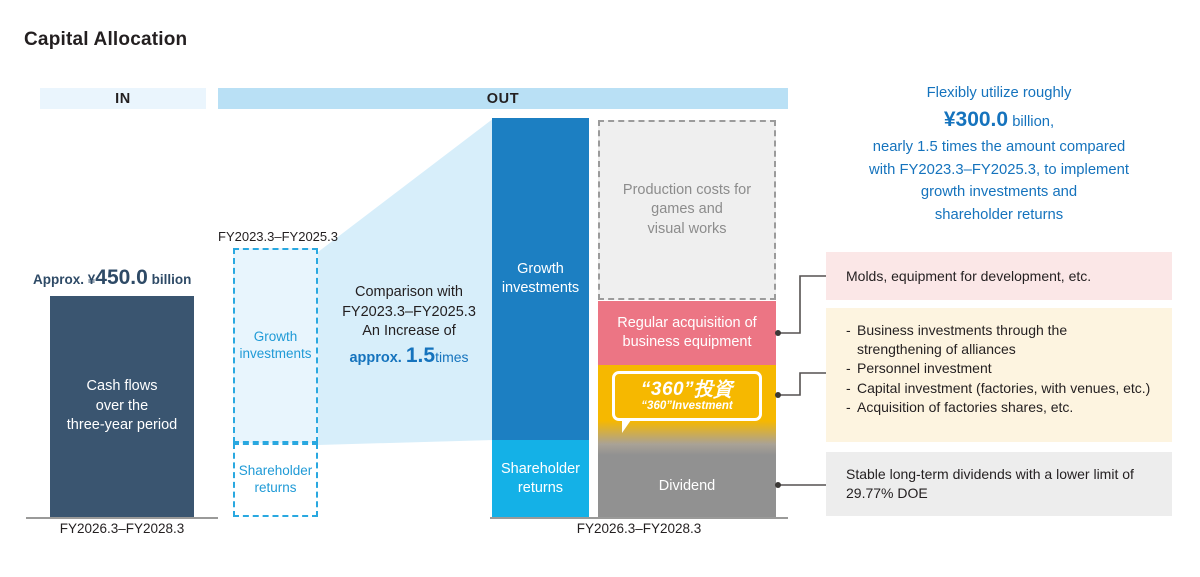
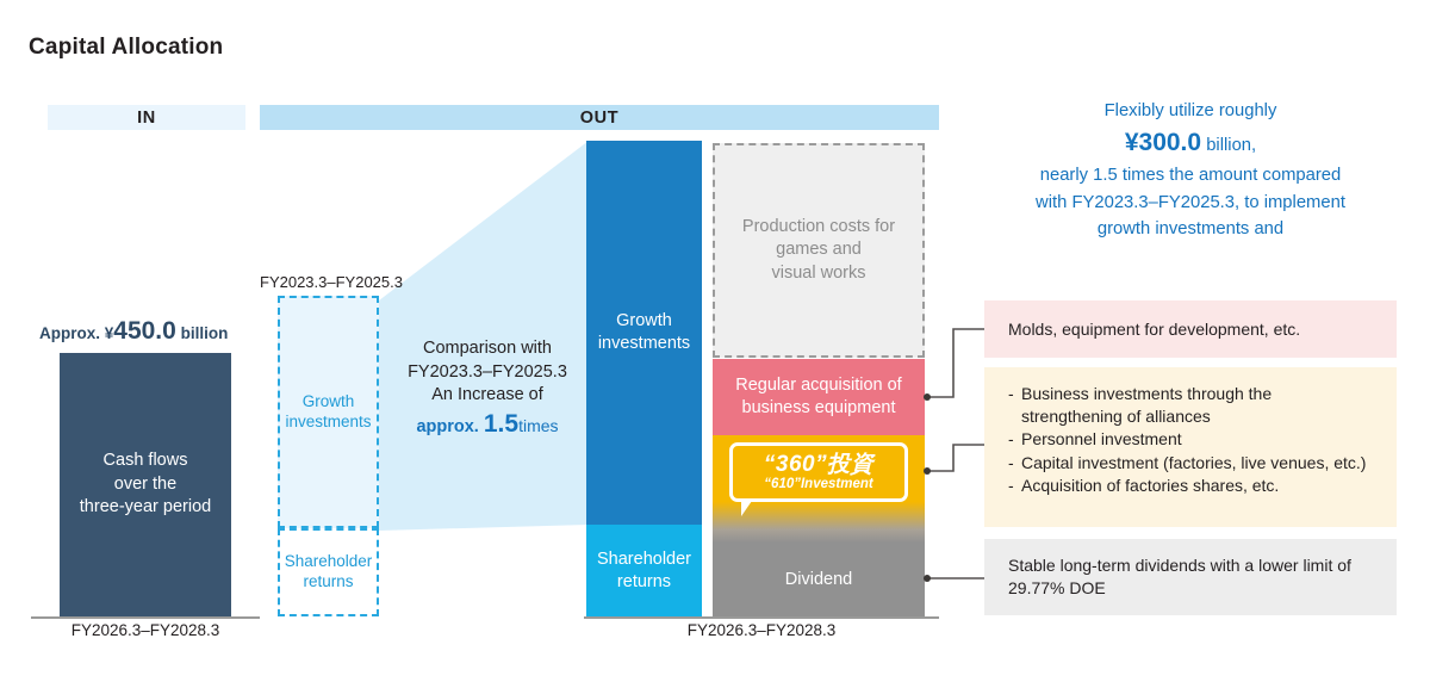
  Capital Allocation
  IN
  OUT
  Approx. ¥450.0 billion
  Cash flows
  over the
  three-year period
  FY2026.3–FY2028.3
  Comparison with
  FY2023.3–FY2025.3
  An Increase of
  approx. 1.5times
  FY2023.3–FY2025.3
  Growth
  investments
  Shareholder
  returns
  Growth
  investments
  Shareholder
  returns
  Production costs for
  games and
  visual works
  Regular acquisition of
  business equipment
  “360”投資
- “360”Investment
+ “610”Investment
  Dividend
  FY2026.3–FY2028.3
  Flexibly utilize roughly
  ¥300.0 billion,
  nearly 1.5 times the amount compared
  with FY2023.3–FY2025.3, to implement
  growth investments and
- shareholder returns
  Molds, equipment for development, etc.
  Business investments through the strengthening of alliances
  Personnel investment
- Capital investment (factories, with venues, etc.)
+ Capital investment (factories, live venues, etc.)
  Acquisition of factories shares, etc.
  Stable long-term dividends with a lower limit of 29.77% DOE
